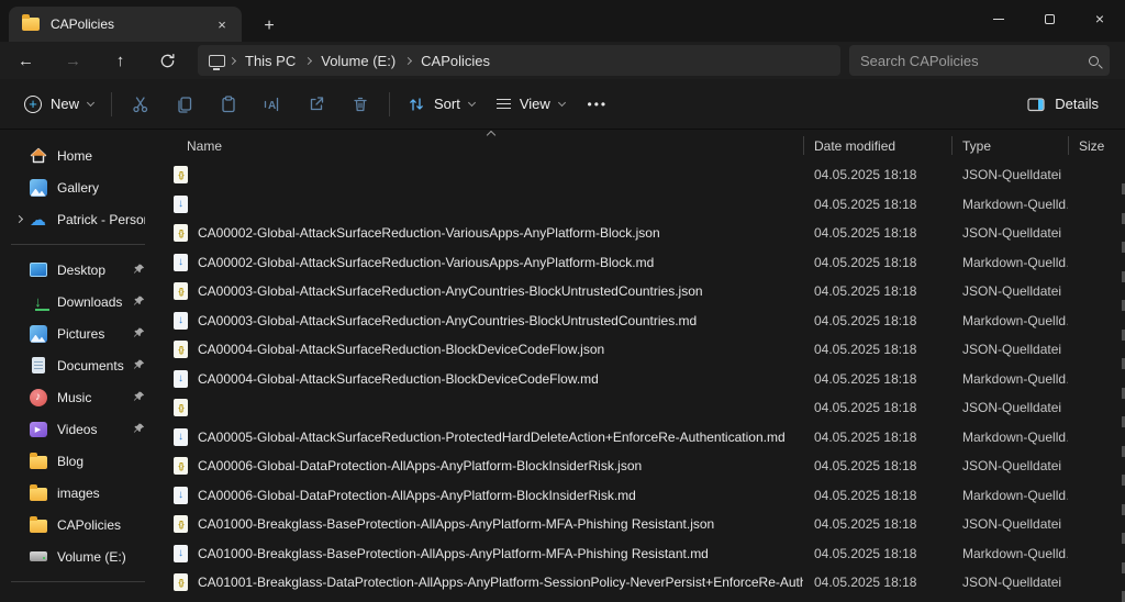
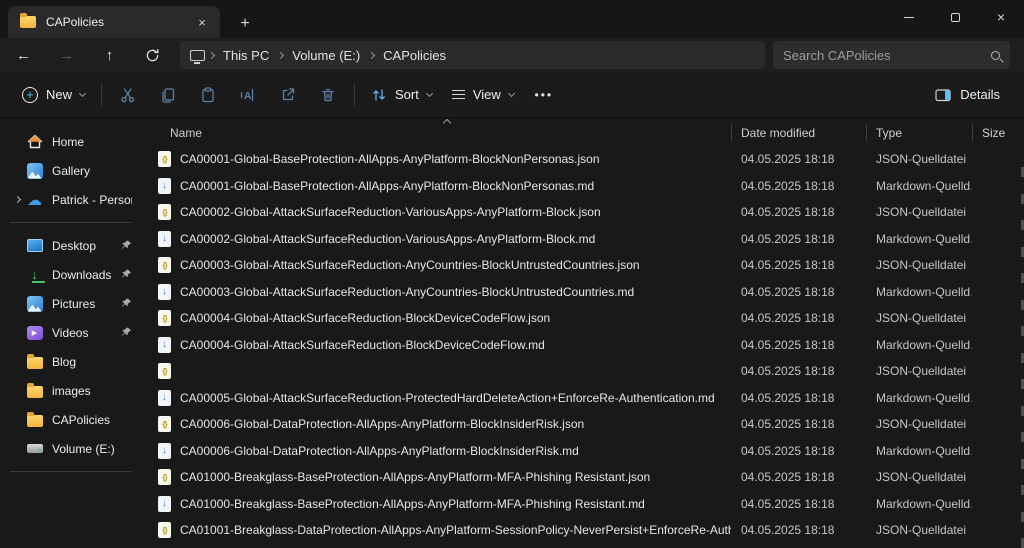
  CAPolicies
  ×
  +
  ×
  ←
  →
  ↑
  This PC
  Volume (E:)
  CAPolicies
  Search CAPolicies
  +
  New
  A
  Sort
  View
  •••
  Details
  Home
  Gallery
  Patrick - Perso
  Desktop
  Downloads
  Pictures
- Documents
- Music
  Videos
  Blog
  images
  CAPolicies
  Volume (E:)
  Name
  Date modified
  Type
  Size
+ CA00001-Global-BaseProtection-AllApps-AnyPlatform-BlockNonPersonas.json
  04.05.2025 18:18
  JSON-Quelldatei
+ CA00001-Global-BaseProtection-AllApps-AnyPlatform-BlockNonPersonas.md
  04.05.2025 18:18
  Markdown-Quelld
  CA00002-Global-AttackSurfaceReduction-VariousApps-AnyPlatform-Block.json
  04.05.2025 18:18
  JSON-Quelldatei
  CA00002-Global-AttackSurfaceReduction-VariousApps-AnyPlatform-Block.md
  04.05.2025 18:18
  Markdown-Quelld
  CA00003-Global-AttackSurfaceReduction-AnyCountries-BlockUntrustedCountries.json
  04.05.2025 18:18
  JSON-Quelldatei
  CA00003-Global-AttackSurfaceReduction-AnyCountries-BlockUntrustedCountries.md
  04.05.2025 18:18
  Markdown-Quelld
  CA00004-Global-AttackSurfaceReduction-BlockDeviceCodeFlow.json
  04.05.2025 18:18
  JSON-Quelldatei
  CA00004-Global-AttackSurfaceReduction-BlockDeviceCodeFlow.md
  04.05.2025 18:18
  Markdown-Quelld
  04.05.2025 18:18
  JSON-Quelldatei
  CA00005-Global-AttackSurfaceReduction-ProtectedHardDeleteAction+EnforceRe-Authentication.md
  04.05.2025 18:18
  Markdown-Quelld
  CA00006-Global-DataProtection-AllApps-AnyPlatform-BlockInsiderRisk.json
  04.05.2025 18:18
  JSON-Quelldatei
  CA00006-Global-DataProtection-AllApps-AnyPlatform-BlockInsiderRisk.md
  04.05.2025 18:18
  Markdown-Quelld
  CA01000-Breakglass-BaseProtection-AllApps-AnyPlatform-MFA-Phishing Resistant.json
  04.05.2025 18:18
  JSON-Quelldatei
  CA01000-Breakglass-BaseProtection-AllApps-AnyPlatform-MFA-Phishing Resistant.md
  04.05.2025 18:18
  Markdown-Quelld
  CA01001-Breakglass-DataProtection-AllApps-AnyPlatform-SessionPolicy-NeverPersist+EnforceRe-Aut
  04.05.2025 18:18
  JSON-Quelldatei
